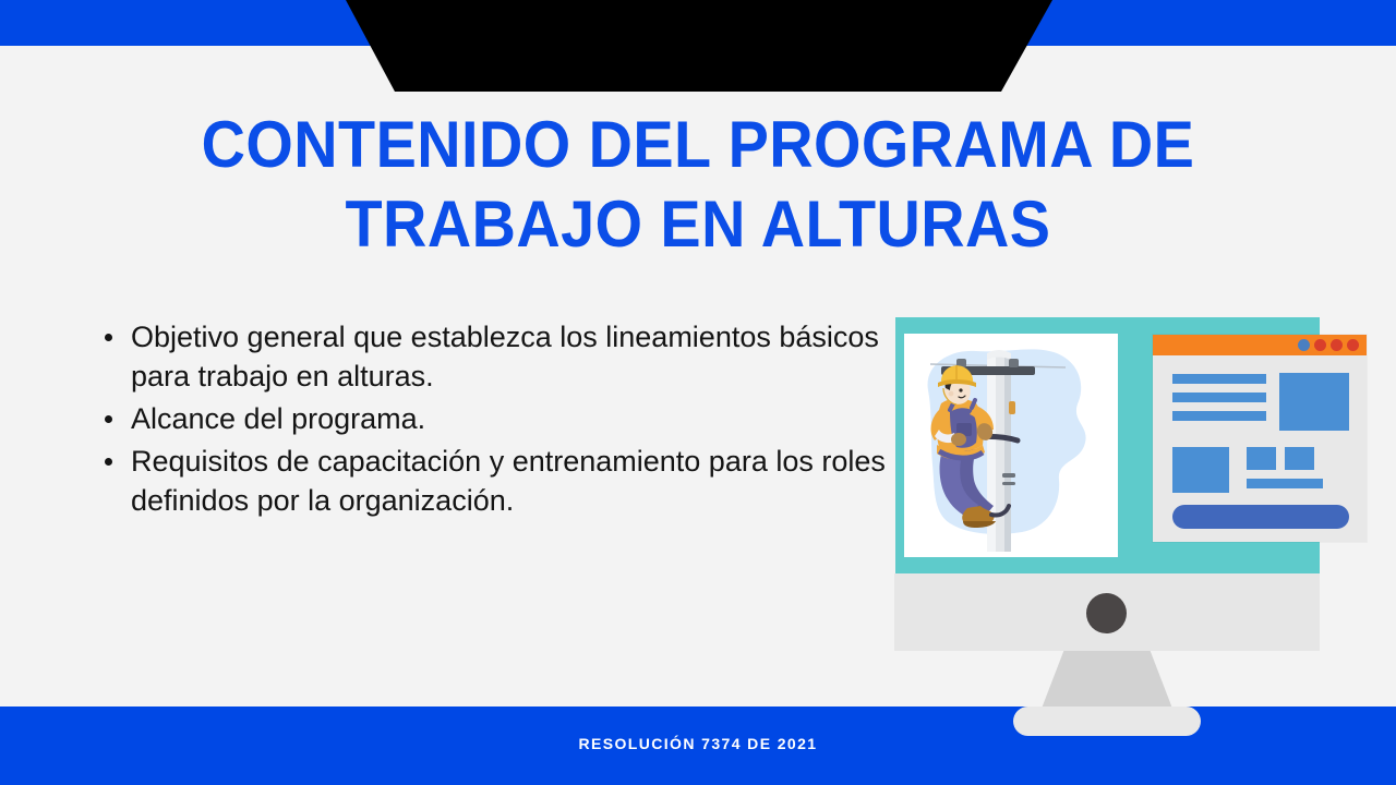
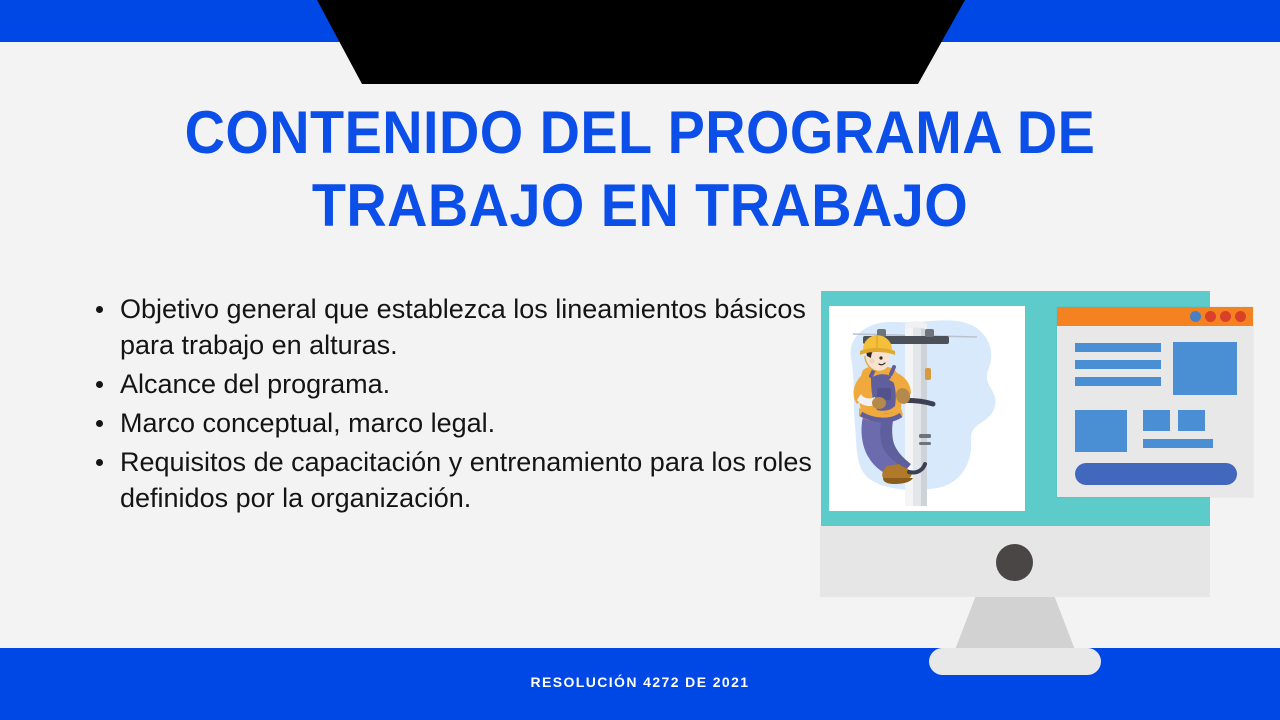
- CONTENIDO DEL PROGRAMA DE TRABAJO EN ALTURAS
+ CONTENIDO DEL PROGRAMA DE TRABAJO EN TRABAJO
  Objetivo general que establezca los lineamientos básicos para trabajo en alturas.
  Alcance del programa.
+ Marco conceptual, marco legal.
  Requisitos de capacitación y entrenamiento para los roles definidos por la organización.
- RESOLUCIÓN 7374 DE 2021
+ RESOLUCIÓN 4272 DE 2021
